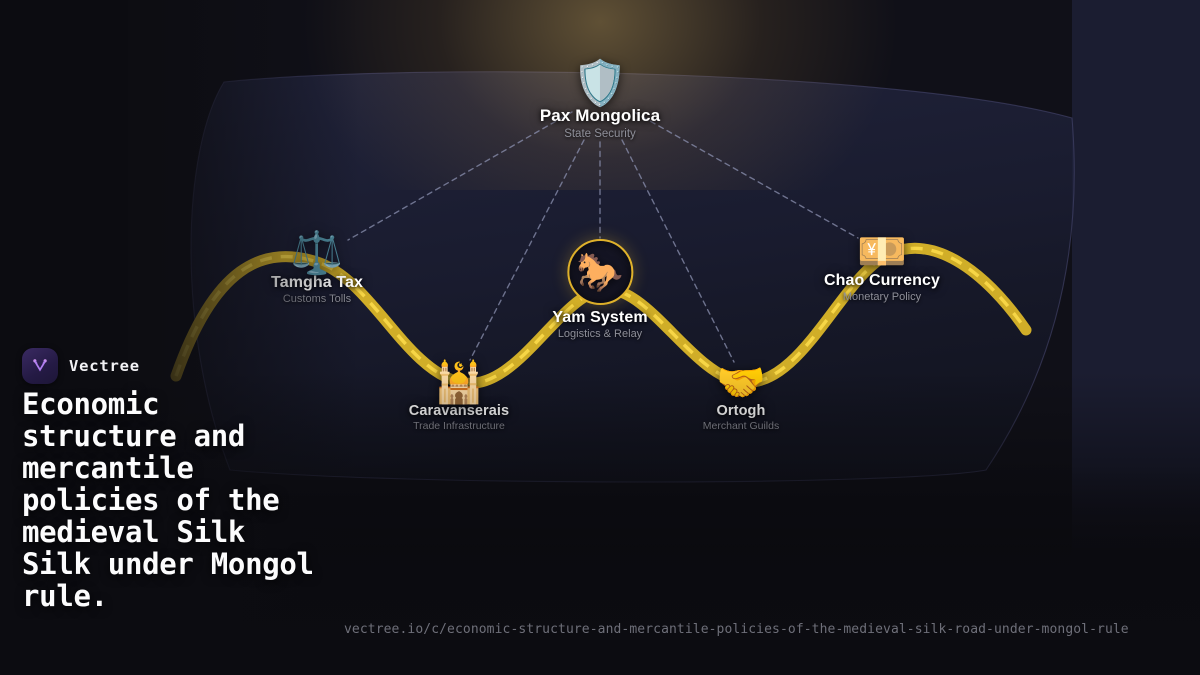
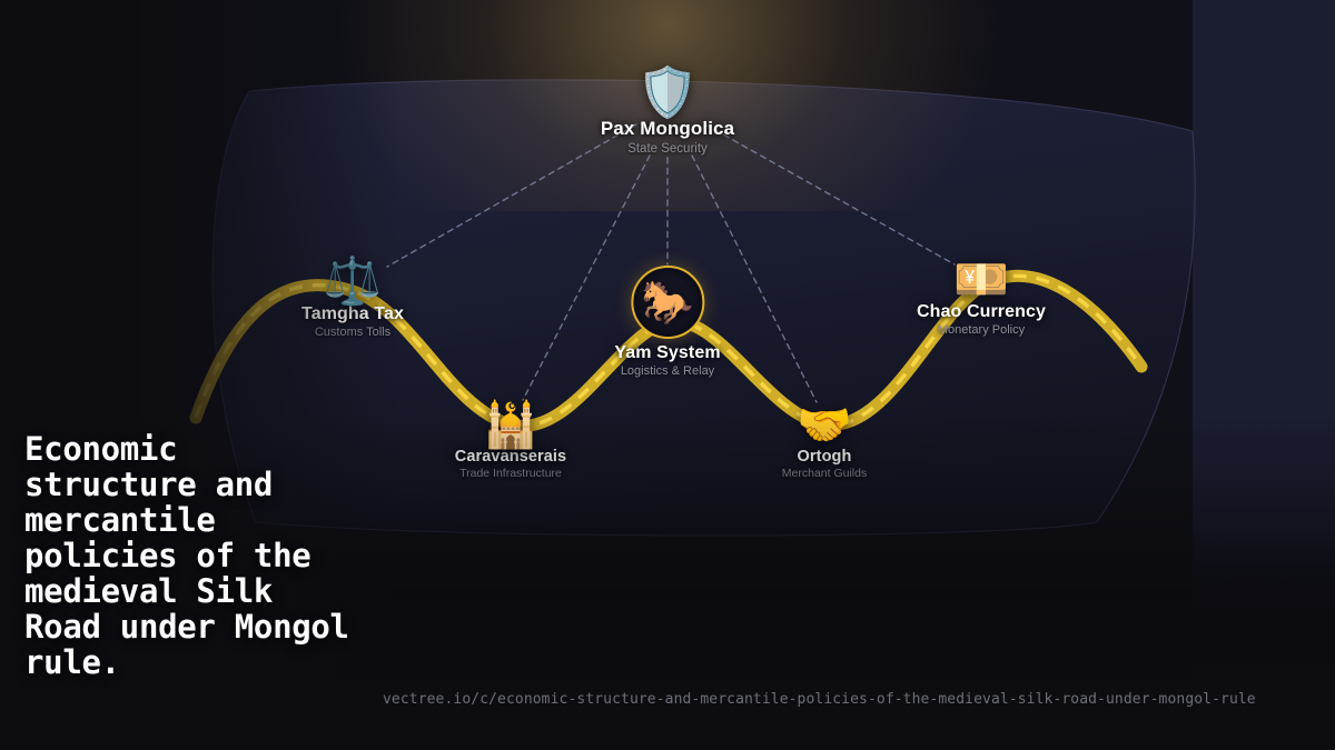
- Vectree
- Economic structure and mercantile policies of the medieval Silk Silk under Mongol rule.
+ Economic structure and mercantile policies of the medieval Silk Road under Mongol rule.
  vectree.io/c/economic-structure-and-mercantile-policies-of-the-medieval-silk-road-under-mongol-rule
